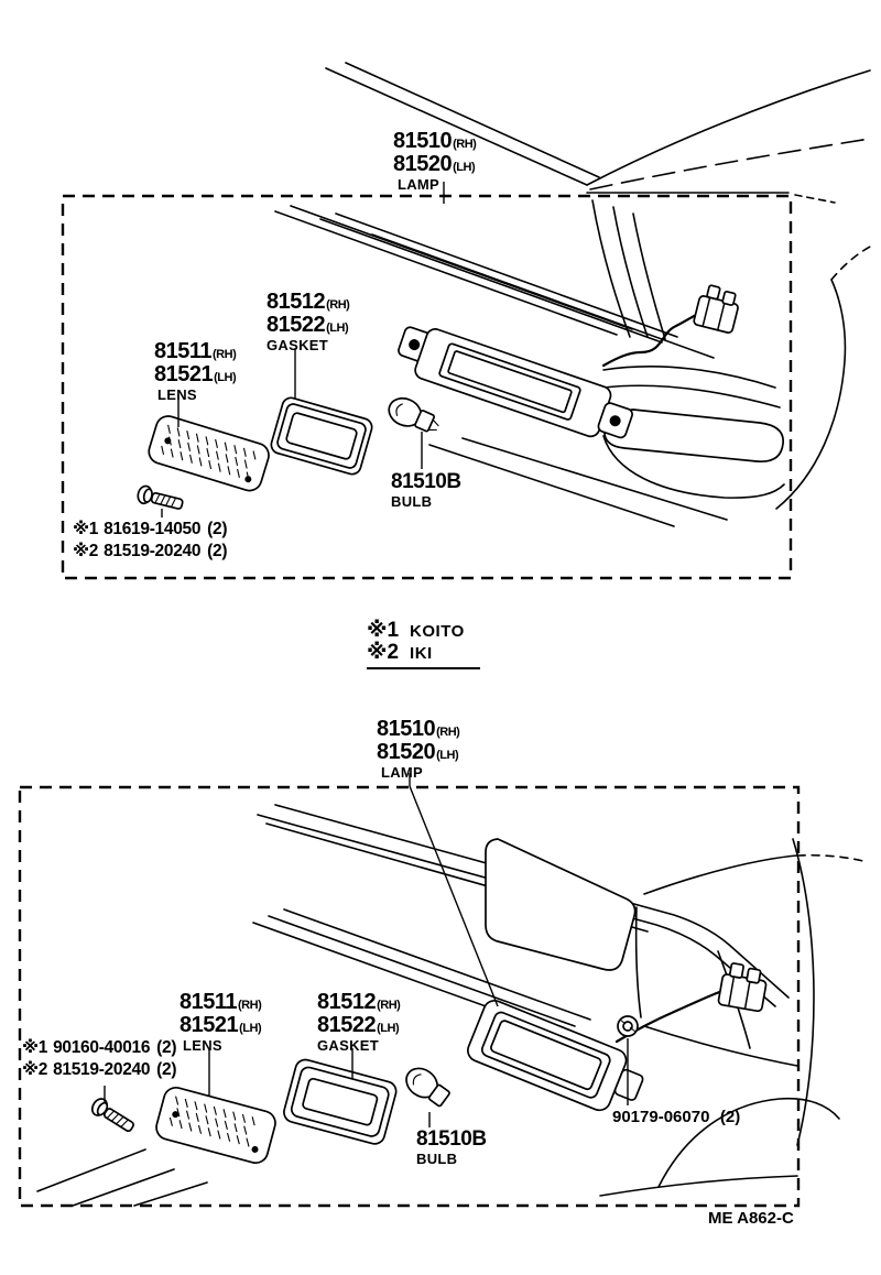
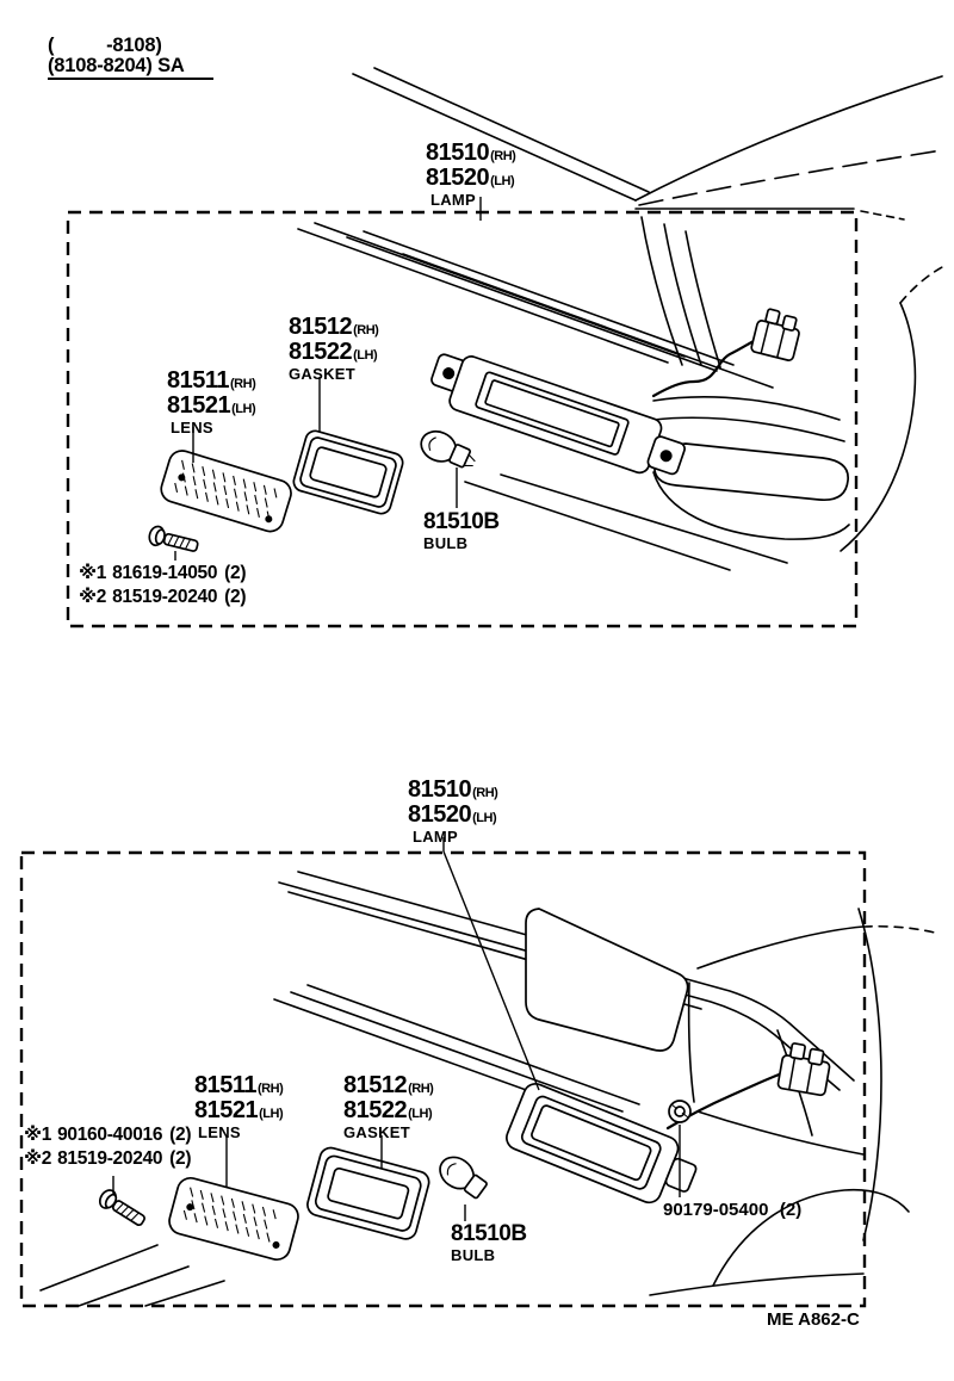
+ ( -8108)
+ (8108-8204) SA
  81510
  (RH)
  81520
  (LH)
  LAMP
  81512
  (RH)
  81522
  (LH)
  GASKET
  81511
  (RH)
  81521
  (LH)
  LENS
  81510B
  BULB
  ※1 81619-14050 (2)
  ※2 81519-20240 (2)
- ※1 KOITO
- ※2 IKI
  81510
  (RH)
  81520
  (LH)
  LAMP
  81511
  (RH)
  81521
  (LH)
  LENS
  81512
  (RH)
  81522
  (LH)
  GASKET
  ※1 90160-40016 (2)
  ※2 81519-20240 (2)
  81510B
  BULB
- 90179-06070 (2)
+ 90179-05400 (2)
  ME A862-C
